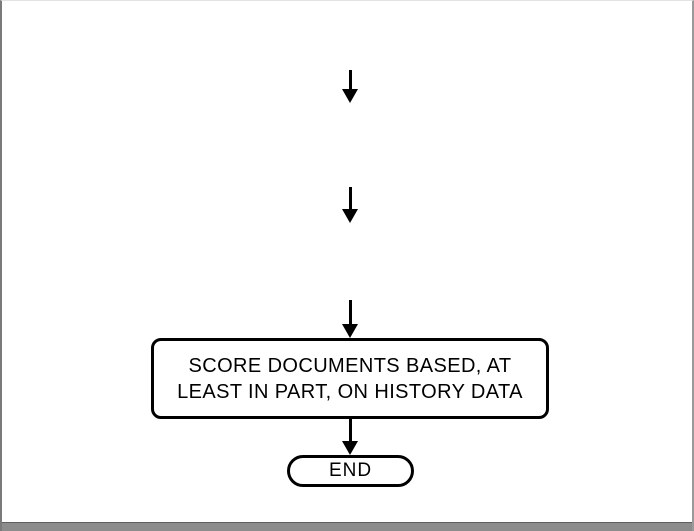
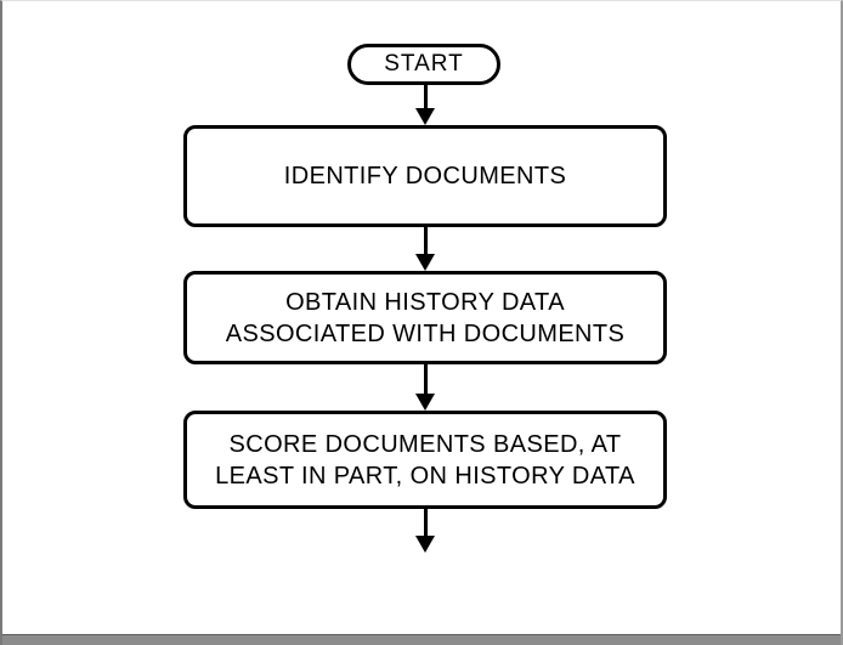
+ START
+ IDENTIFY DOCUMENTS
+ OBTAIN HISTORY DATA
+ ASSOCIATED WITH DOCUMENTS
  SCORE DOCUMENTS BASED, AT
  LEAST IN PART, ON HISTORY DATA
- END
